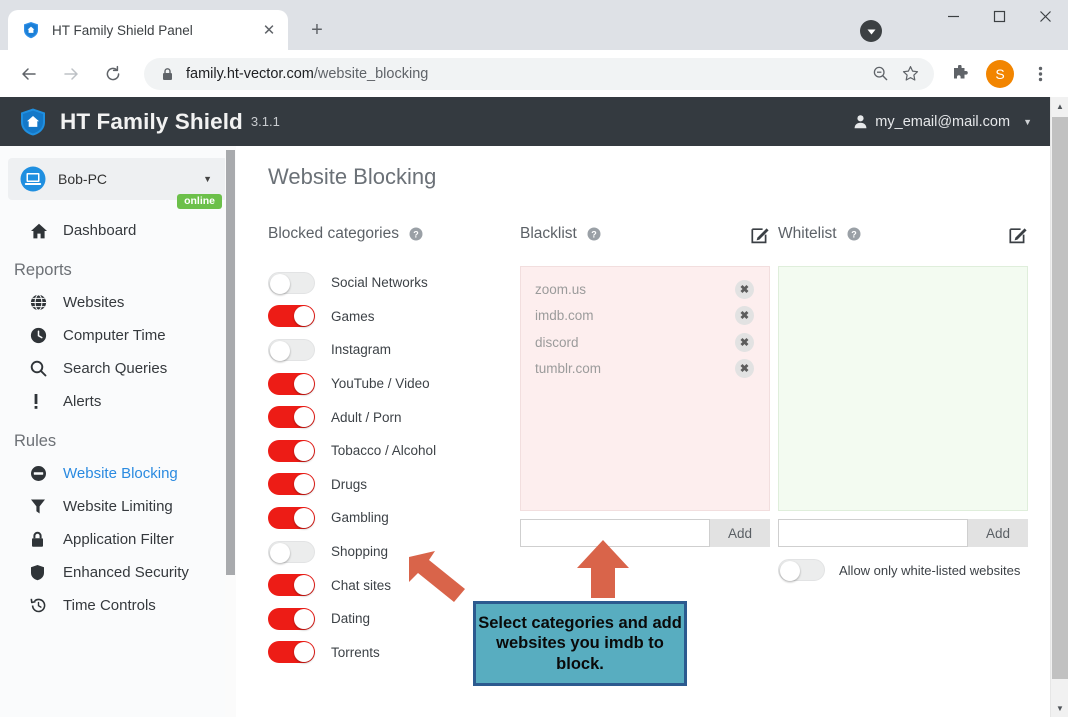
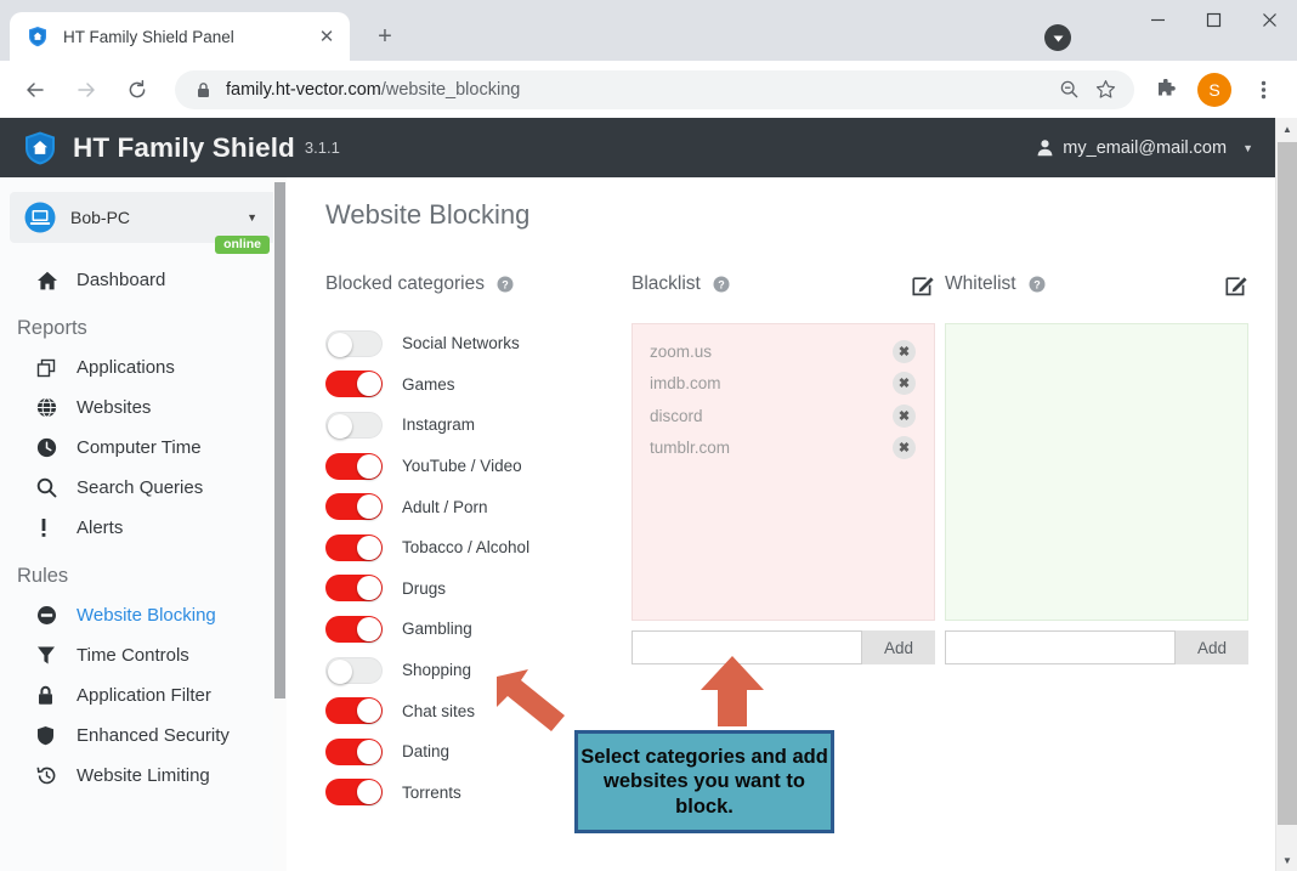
  HT Family Shield Panel
  ✕
  +
  family.ht-vector.com/website_blocking
  S
  HT Family Shield
  3.1.1
  my_email@mail.com
  ▼
  Bob-PC
  ▼
  online
  Dashboard
  Reports
+ Applications
  Websites
  Computer Time
  Search Queries
  Alerts
  Rules
  Website Blocking
- Website Limiting
+ Time Controls
  Application Filter
  Enhanced Security
- Time Controls
+ Website Limiting
  Website Blocking
  Blocked categories
  ?
  Social Networks
  Games
  Instagram
  YouTube / Video
  Adult / Porn
  Tobacco / Alcohol
  Drugs
  Gambling
  Shopping
  Chat sites
  Dating
  Torrents
  Blacklist
  ?
  zoom.us
  ✖
  imdb.com
  ✖
  discord
  ✖
  tumblr.com
  ✖
  Add
  Whitelist
  ?
  Add
- Allow only white-listed websites
- Select categories and add websites you imdb to block.
+ Select categories and add websites you want to block.
  ▲
  ▼
